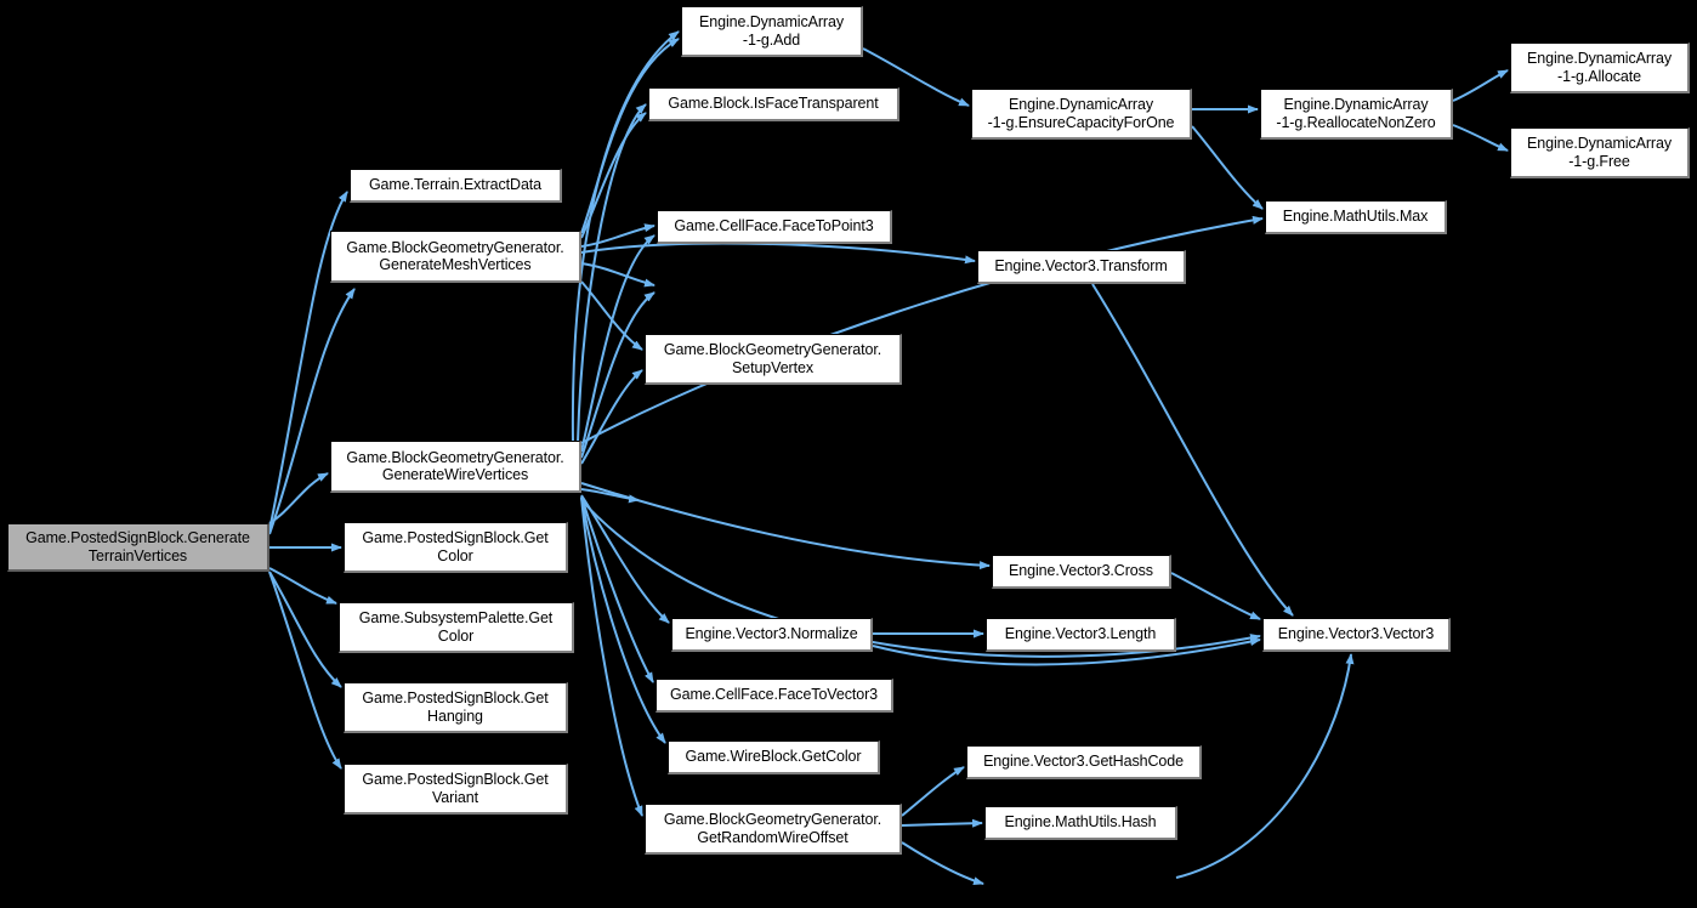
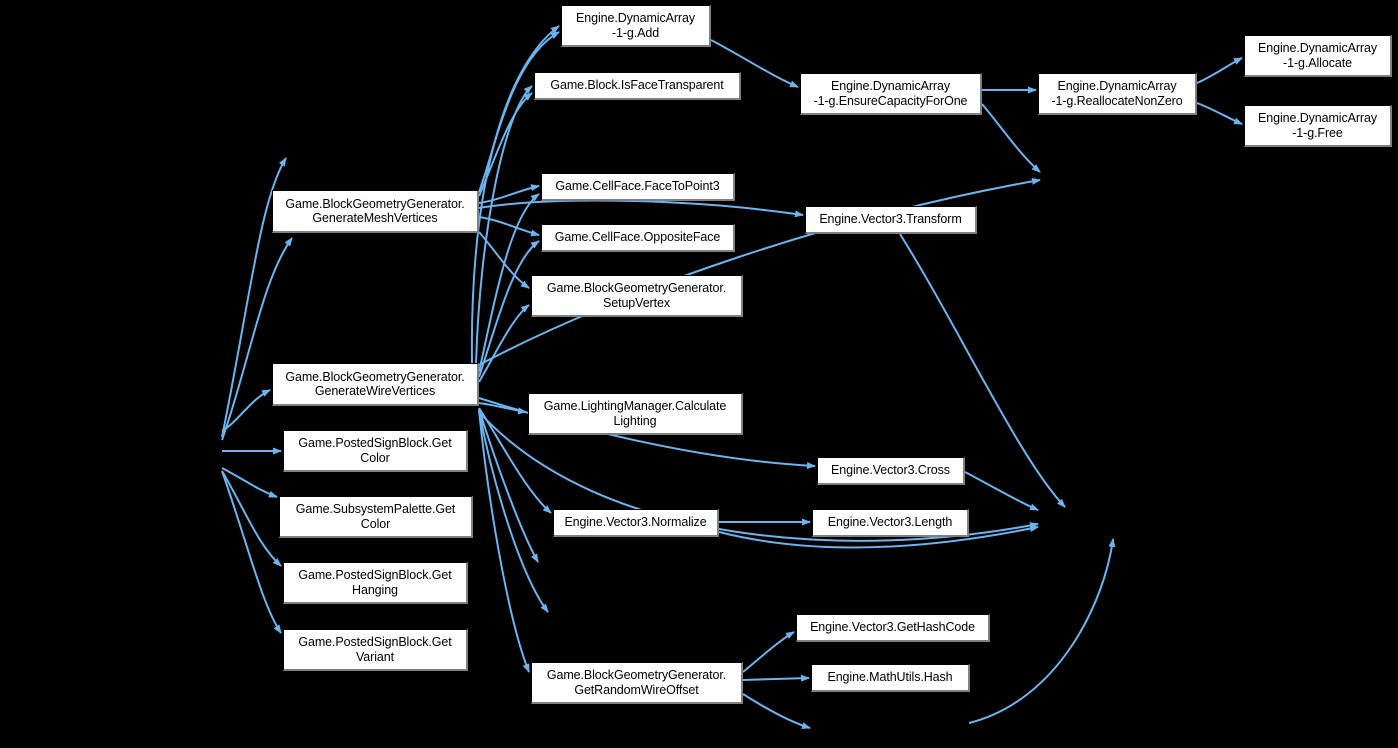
- Game.PostedSignBlock.Generate
- TerrainVertices
- Game.Terrain.ExtractData
  Game.BlockGeometryGenerator.
  GenerateMeshVertices
  Game.BlockGeometryGenerator.
  GenerateWireVertices
  Game.PostedSignBlock.Get
  Color
  Game.SubsystemPalette.Get
  Color
  Game.PostedSignBlock.Get
  Hanging
  Game.PostedSignBlock.Get
  Variant
  Engine.DynamicArray
  -1-g.Add
  Game.Block.IsFaceTransparent
  Game.CellFace.FaceToPoint3
+ Game.CellFace.OppositeFace
  Game.BlockGeometryGenerator.
  SetupVertex
+ Game.LightingManager.Calculate
+ Lighting
  Engine.Vector3.Normalize
- Game.CellFace.FaceToVector3
- Game.WireBlock.GetColor
  Game.BlockGeometryGenerator.
  GetRandomWireOffset
  Engine.DynamicArray
  -1-g.EnsureCapacityForOne
  Engine.Vector3.Transform
  Engine.Vector3.Cross
  Engine.Vector3.Length
  Engine.Vector3.GetHashCode
  Engine.MathUtils.Hash
  Engine.DynamicArray
  -1-g.ReallocateNonZero
- Engine.MathUtils.Max
- Engine.Vector3.Vector3
  Engine.DynamicArray
  -1-g.Allocate
  Engine.DynamicArray
  -1-g.Free
